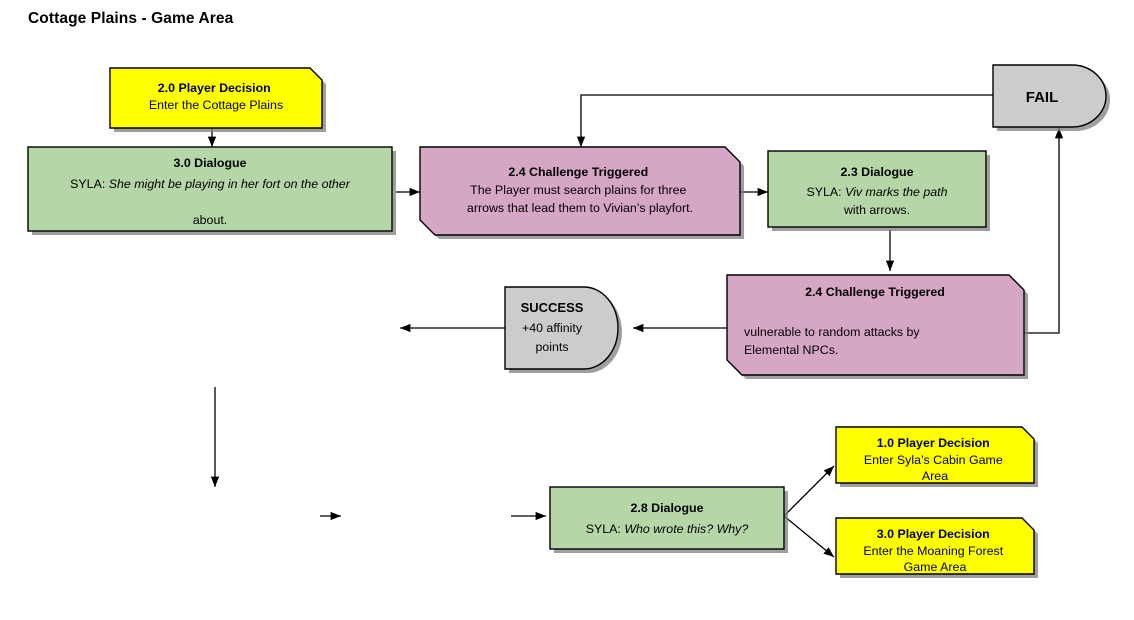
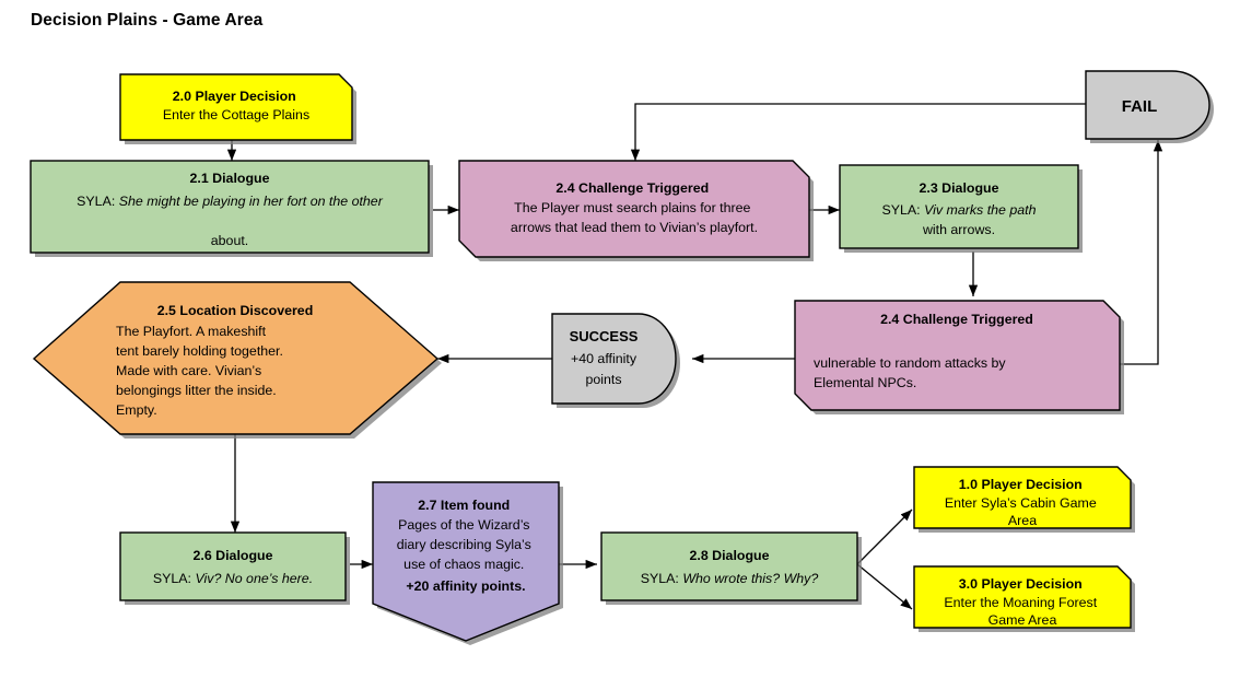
- Cottage Plains - Game Area
+ Decision Plains - Game Area
  2.0 Player Decision Enter the Cottage Plains
- 3.0 Dialogue
+ 2.1 Dialogue
  SYLA: She might be playing in her fort on the other
  about.
  2.4 Challenge Triggered The Player must search plains for three arrows that lead them to Vivian’s playfort.
  2.3 Dialogue
  SYLA: Viv marks the path
  with arrows.
  FAIL
  2.4 Challenge Triggered
  vulnerable to random attacks by
  Elemental NPCs.
  SUCCESS
  +40 affinity
  points
+ 2.5 Location Discovered
+ The Playfort. A makeshift
+ tent barely holding together.
+ Made with care. Vivian’s
+ belongings litter the inside.
+ Empty.
+ 2.6 Dialogue
+ SYLA: Viv? No one’s here.
+ 2.7 Item found Pages of the Wizard’s diary describing Syla’s use of chaos magic. +20 affinity points.
  2.8 Dialogue
  SYLA: Who wrote this? Why?
  1.0 Player Decision Enter Syla’s Cabin Game Area
  3.0 Player Decision Enter the Moaning Forest Game Area
